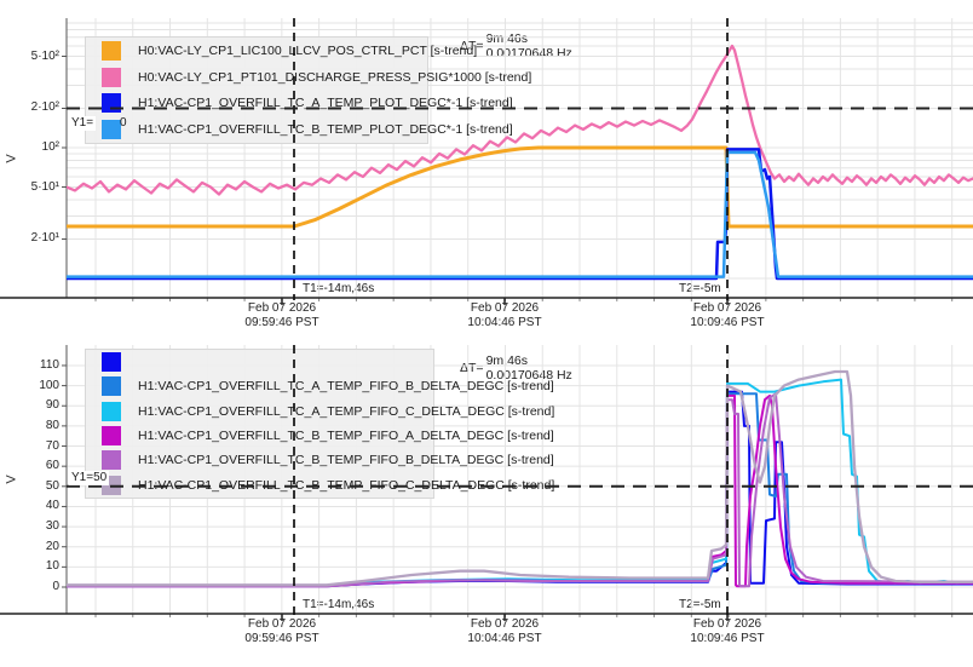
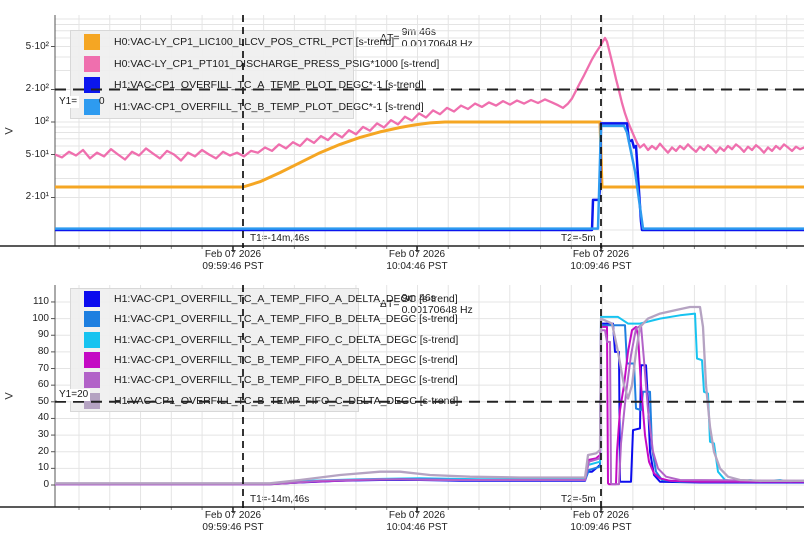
  5·10²
  2·10²
  10²
  5·10¹
  2·10¹
  Feb 07 2026
  09:59:46 PST
  Feb 07 2026
  10:04:46 PST
  Feb 07 2026
  10:09:46 PST
  T1=-14m,46s
  T2=-5m
  Y1=
  0
  9m46s
  0.0017068 Hz
  H0:VAC-LY_CP1_LIC100_LLCV_POS_CTRL_PCT [s-trend]
  H0:VAC-LY_CP1_PT101_DISCHARGE_PRESS_PSIG*1000 [s-trend]
  H1:VAC-CP1_OVERFILL_TC_A_TEMP_PLOT_DEGC*-1 [s-trend]
  H1:VAC-CP1_OVERFILL_TC_B_TEMP_PLOT_DEGC*-1 [s-trend]
  110
  100
  90
  80
  70
  60
  50
  40
  30
  20
  10
  0
  Feb 07 2026
  09:59:46 PST
  Feb 07 2026
  10:04:46 PST
  Feb 07 2026
  10:09:46 PST
  T1=-14m,46s
  T2=-5m
- Y1=50
+ Y1=20
  ΔT=
  9m46s
  0.0017068 Hz
+ H1:VAC-CP1_OVERFILL_TC_A_TEMP_FIFO_A_DELTA_DEGC [s-trend]
  H1:VAC-CP1_OVERFILL_TC_A_TEMP_FIFO_B_DELTA_DEGC [s-trend]
  H1:VAC-CP1_OVERFILL_TC_A_TEMP_FIFO_C_DELTA_DEGC [s-trend]
  H1:VAC-CP1_OVERFILL_TC_B_TEMP_FIFO_A_DELTA_DEGC [s-trend]
  H1:VAC-CP1_OVERFILL_TC_B_TEMP_FIFO_B_DELTA_DEGC [s-trend]
  H1:VAC-CP1_OVERFILL_TC_B_TEMP_FIFO_C_DELTA_DEGC [s-trend]
